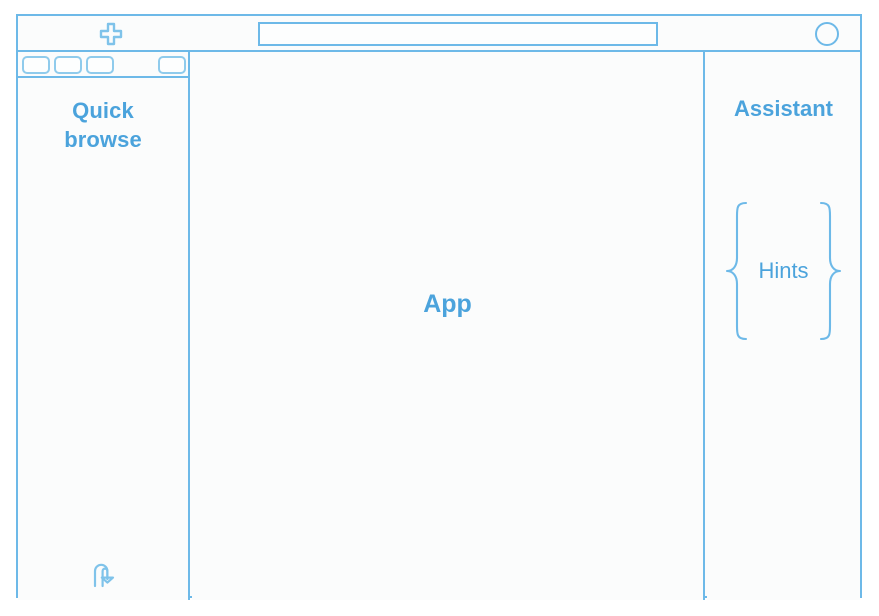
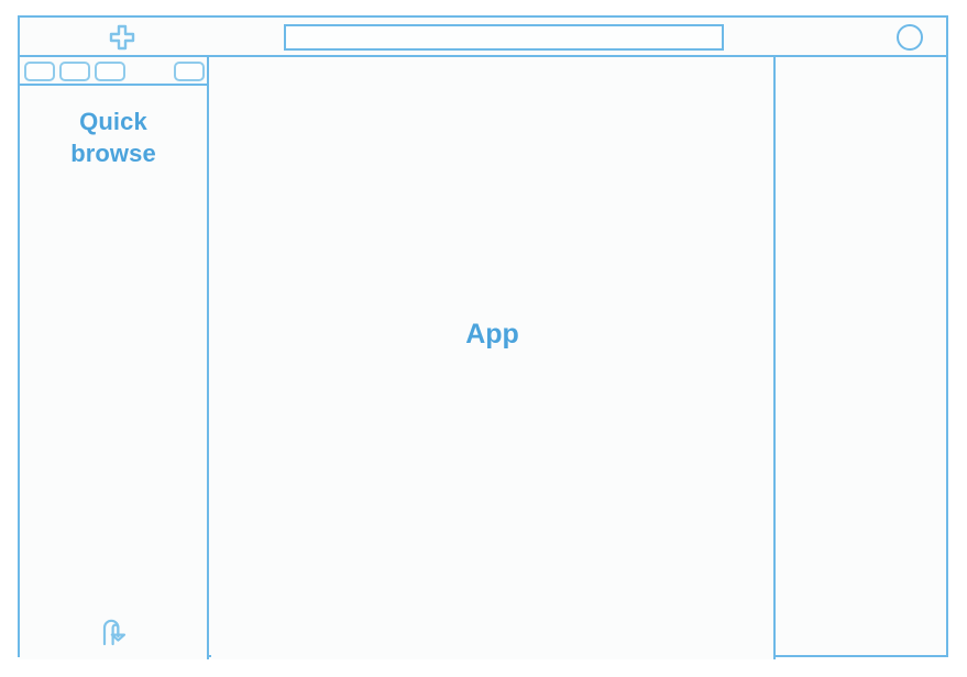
  Quick
  browse
  App
- Assistant
- Hints
